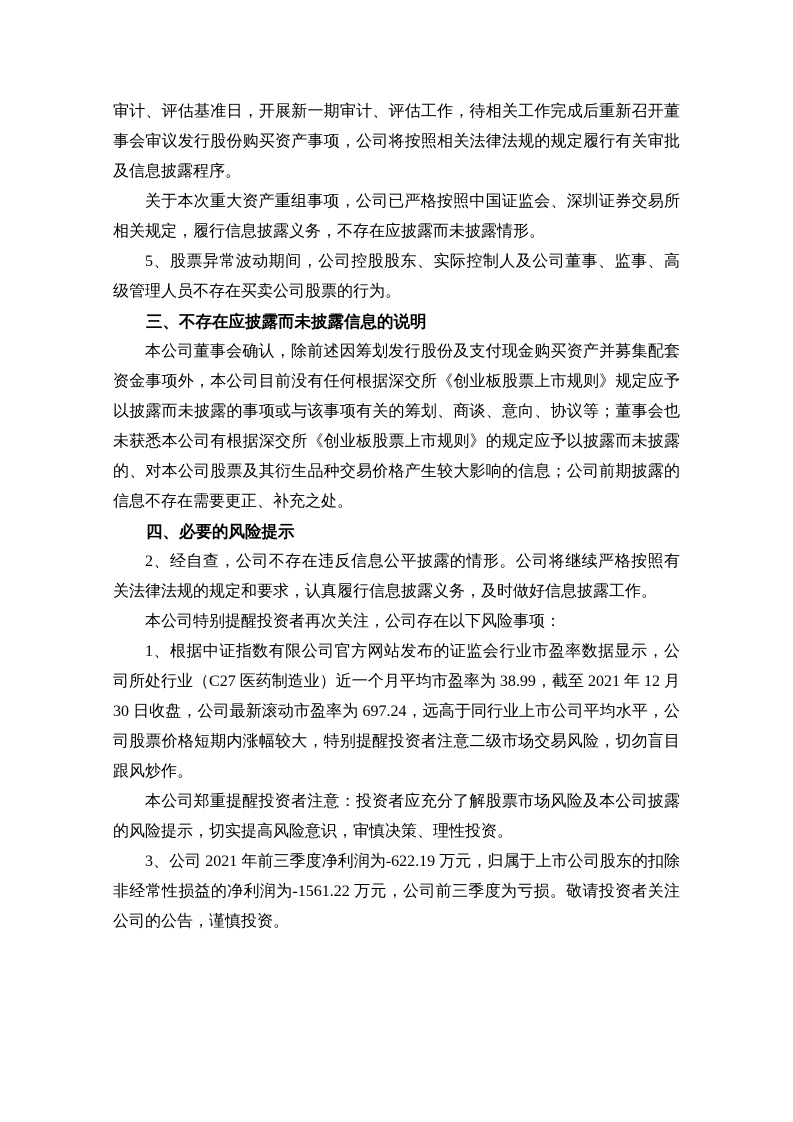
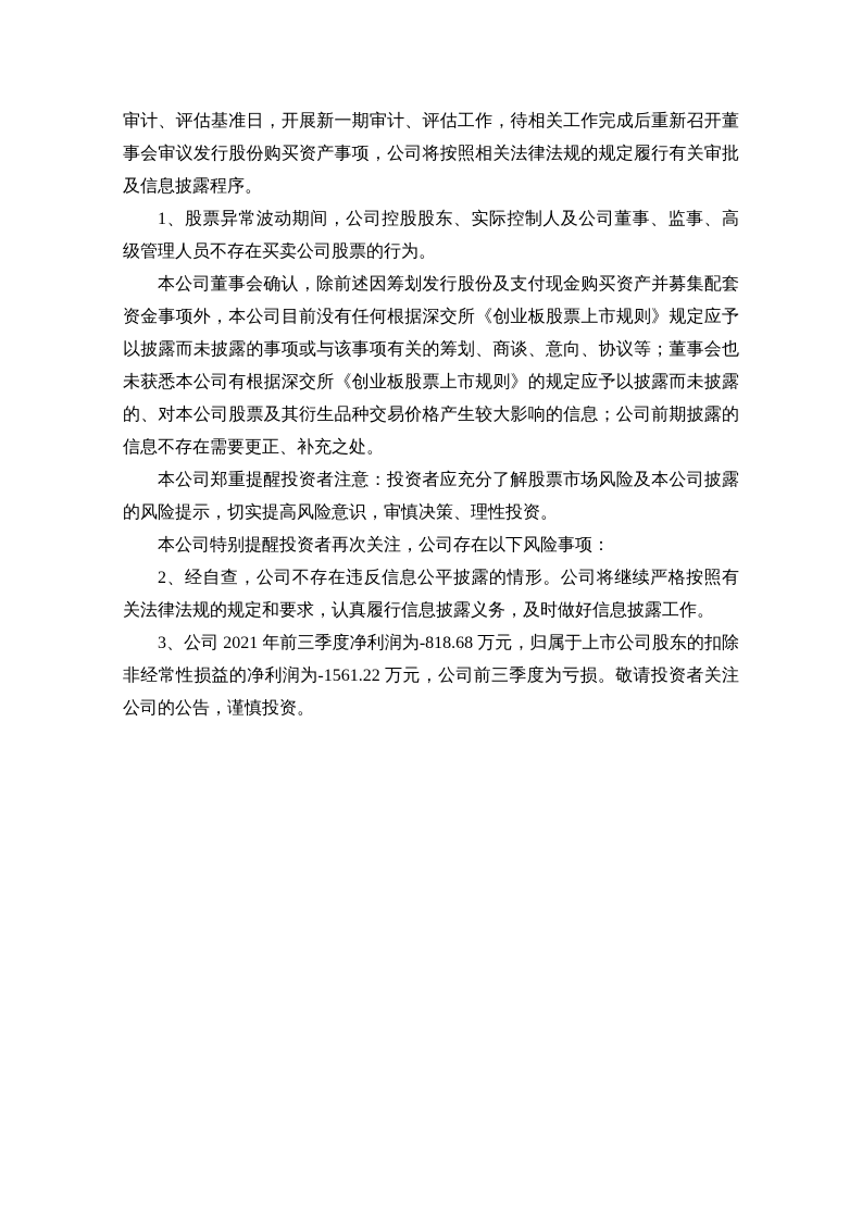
  审计、评估基准日，开展新一期审计、评估工作，待相关工作完成后重新召开董事会审议发行股份购买资产事项，公司将按照相关法律法规的规定履行有关审批及信息披露程序。
- 关于本次重大资产重组事项，公司已严格按照中国证监会、深圳证券交易所相关规定，履行信息披露义务，不存在应披露而未披露情形。
- 5、股票异常波动期间，公司控股股东、实际控制人及公司董事、监事、高级管理人员不存在买卖公司股票的行为。
+ 1、股票异常波动期间，公司控股股东、实际控制人及公司董事、监事、高级管理人员不存在买卖公司股票的行为。
- 三、不存在应披露而未披露信息的说明
  本公司董事会确认，除前述因筹划发行股份及支付现金购买资产并募集配套资金事项外，本公司目前没有任何根据深交所《创业板股票上市规则》规定应予以披露而未披露的事项或与该事项有关的筹划、商谈、意向、协议等；董事会也未获悉本公司有根据深交所《创业板股票上市规则》的规定应予以披露而未披露的、对本公司股票及其衍生品种交易价格产生较大影响的信息；公司前期披露的信息不存在需要更正、补充之处。
- 四、必要的风险提示
- 2、经自查，公司不存在违反信息公平披露的情形。公司将继续严格按照有关法律法规的规定和要求，认真履行信息披露义务，及时做好信息披露工作。
+ 本公司郑重提醒投资者注意：投资者应充分了解股票市场风险及本公司披露的风险提示，切实提高风险意识，审慎决策、理性投资。
  本公司特别提醒投资者再次关注，公司存在以下风险事项：
- 1、根据中证指数有限公司官方网站发布的证监会行业市盈率数据显示，公司所处行业（C27 医药制造业）近一个月平均市盈率为 38.99，截至 2021 年 12 月 30 日收盘，公司最新滚动市盈率为 697.24，远高于同行业上市公司平均水平，公司股票价格短期内涨幅较大，特别提醒投资者注意二级市场交易风险，切勿盲目跟风炒作。
- 本公司郑重提醒投资者注意：投资者应充分了解股票市场风险及本公司披露的风险提示，切实提高风险意识，审慎决策、理性投资。
+ 2、经自查，公司不存在违反信息公平披露的情形。公司将继续严格按照有关法律法规的规定和要求，认真履行信息披露义务，及时做好信息披露工作。
- 3、公司 2021 年前三季度净利润为-622.19 万元，归属于上市公司股东的扣除非经常性损益的净利润为-1561.22 万元，公司前三季度为亏损。敬请投资者关注公司的公告，谨慎投资。
+ 3、公司 2021 年前三季度净利润为-818.68 万元，归属于上市公司股东的扣除非经常性损益的净利润为-1561.22 万元，公司前三季度为亏损。敬请投资者关注公司的公告，谨慎投资。
